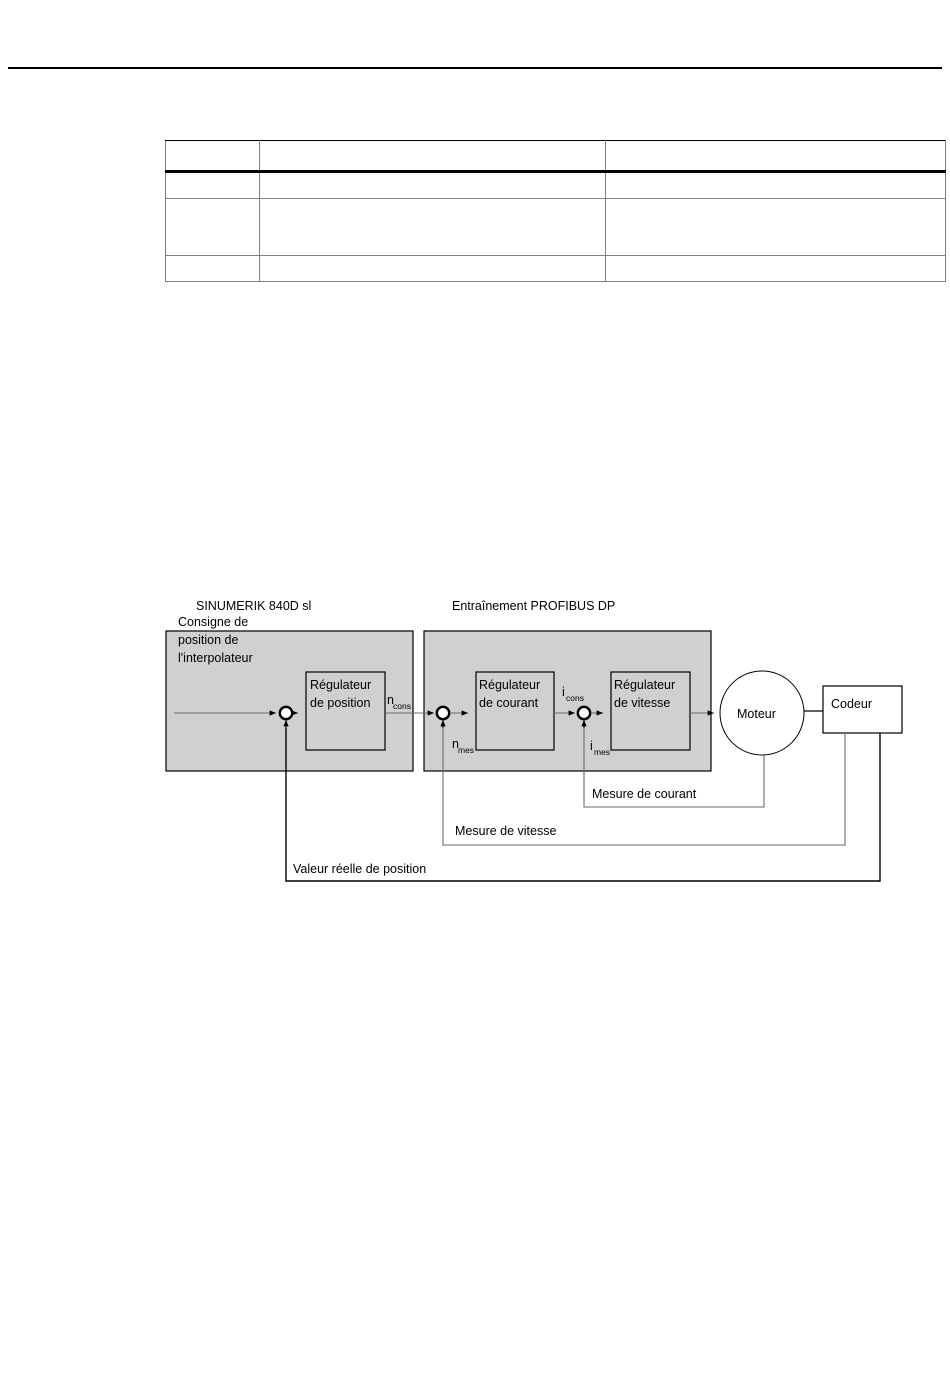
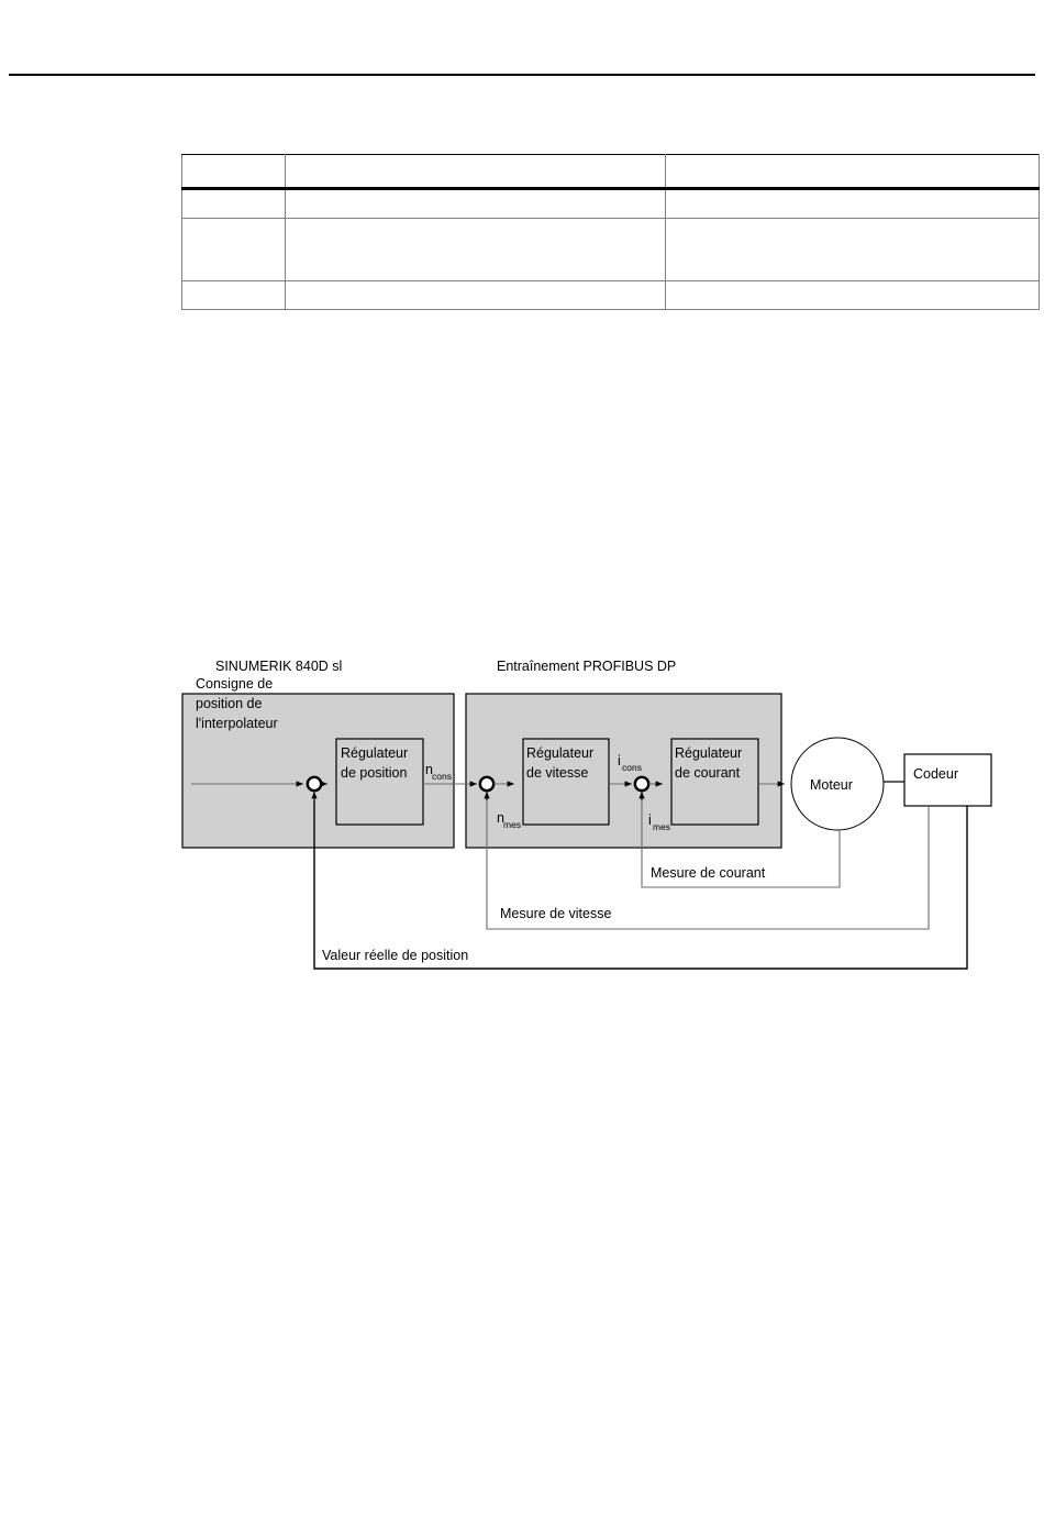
  SINUMERIK 840D sl
  Entraînement PROFIBUS DP
  Consigne de
  position de
  l'interpolateur
  Régulateur
  de position
  n
  cons
  n
  mes
  Régulateur
- de courant
+ de vitesse
  i
  cons
  i
  mes
  Régulateur
- de vitesse
+ de courant
  Moteur
  Codeur
  Mesure de courant
  Mesure de vitesse
  Valeur réelle de position
